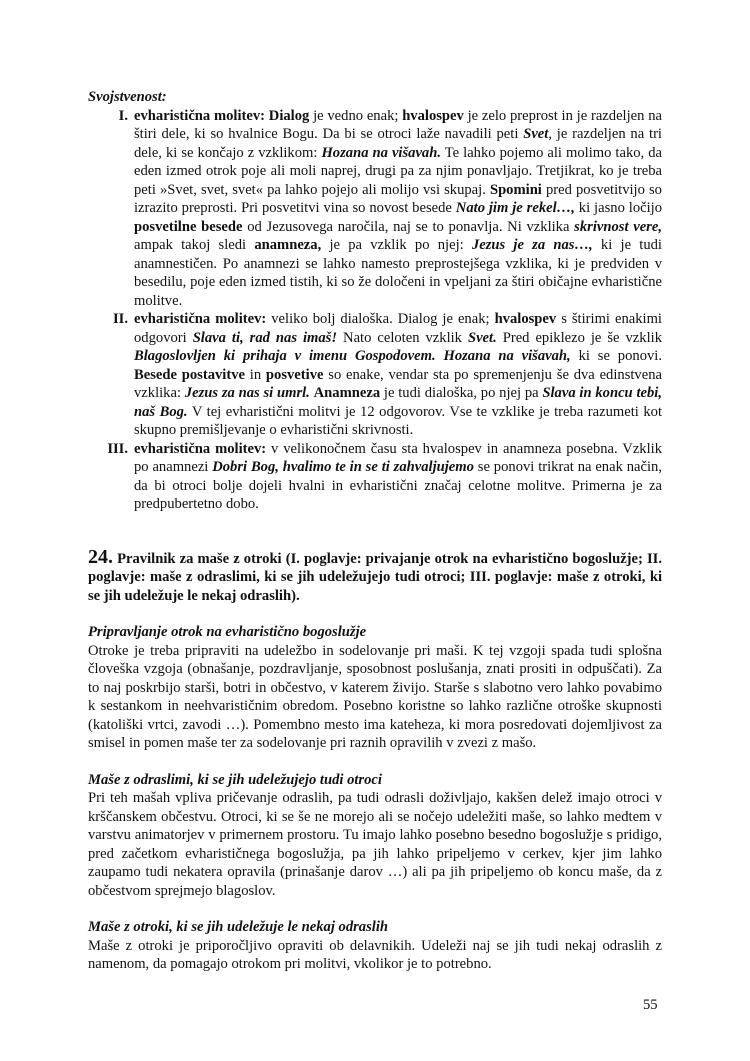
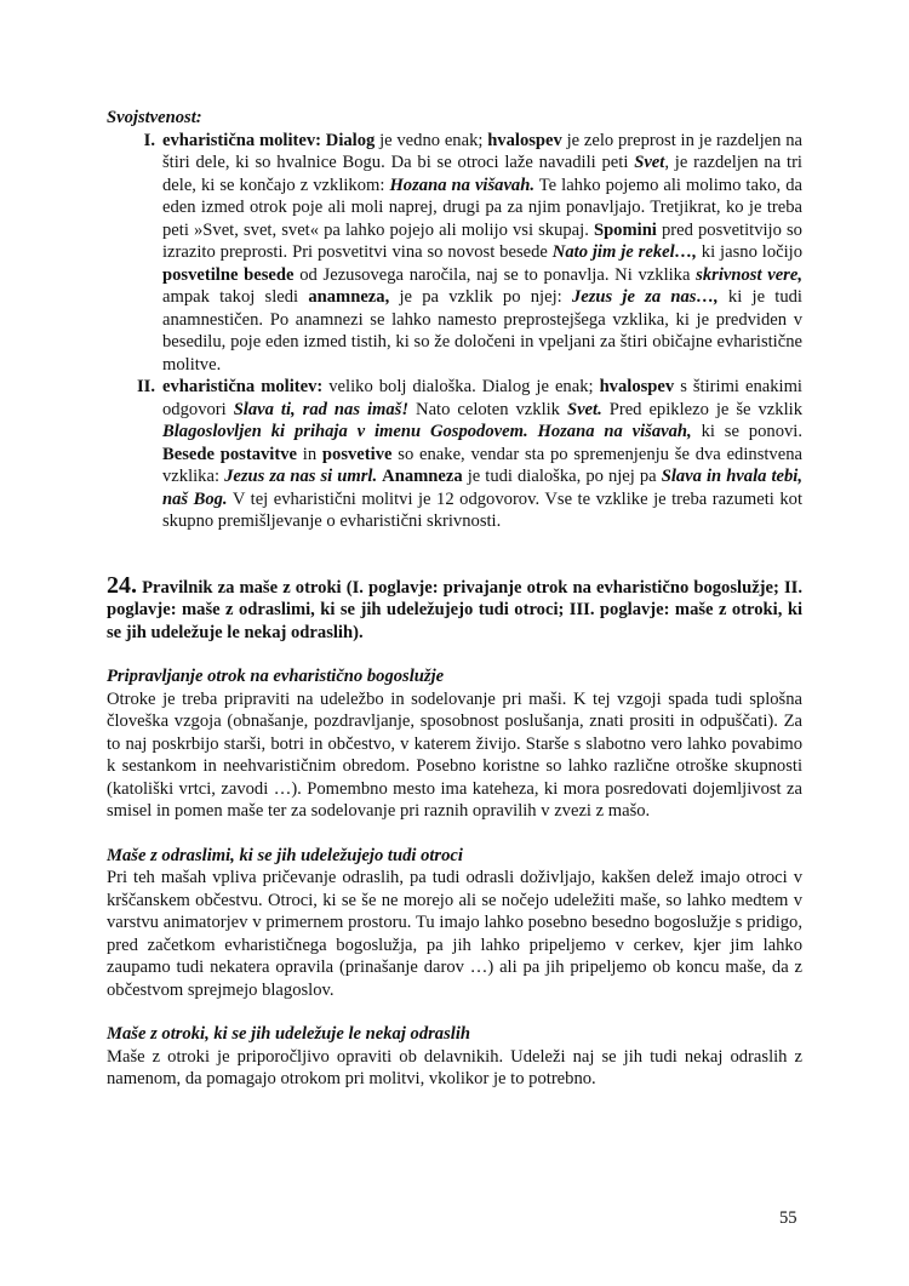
  Svojstvenost:
  I.
  evharistična molitev: Dialog je vedno enak; hvalospev je zelo preprost in je razdeljen na štiri dele, ki so hvalnice Bogu. Da bi se otroci laže navadili peti Svet, je razdeljen na tri dele, ki se končajo z vzklikom: Hozana na višavah. Te lahko pojemo ali molimo tako, da eden izmed otrok poje ali moli naprej, drugi pa za njim ponavljajo. Tretjikrat, ko je treba peti »Svet, svet, svet« pa lahko pojejo ali molijo vsi skupaj. Spomini pred posvetitvijo so izrazito preprosti. Pri posvetitvi vina so novost besede Nato jim je rekel…, ki jasno ločijo posvetilne besede od Jezusovega naročila, naj se to ponavlja. Ni vzklika skrivnost vere, ampak takoj sledi anamneza, je pa vzklik po njej: Jezus je za nas…, ki je tudi anamnestičen. Po anamnezi se lahko namesto preprostejšega vzklika, ki je predviden v besedilu, poje eden izmed tistih, ki so že določeni in vpeljani za štiri običajne evharistične molitve.
  II.
- evharistična molitev: veliko bolj dialoška. Dialog je enak; hvalospev s štirimi enakimi odgovori Slava ti, rad nas imaš! Nato celoten vzklik Svet. Pred epiklezo je še vzklik Blagoslovljen ki prihaja v imenu Gospodovem. Hozana na višavah, ki se ponovi. Besede postavitve in posvetive so enake, vendar sta po spremenjenju še dva edinstvena vzklika: Jezus za nas si umrl. Anamneza je tudi dialoška, po njej pa Slava in koncu tebi, naš Bog. V tej evharistični molitvi je 12 odgovorov. Vse te vzklike je treba razumeti kot skupno premišljevanje o evharistični skrivnosti.
+ evharistična molitev: veliko bolj dialoška. Dialog je enak; hvalospev s štirimi enakimi odgovori Slava ti, rad nas imaš! Nato celoten vzklik Svet. Pred epiklezo je še vzklik Blagoslovljen ki prihaja v imenu Gospodovem. Hozana na višavah, ki se ponovi. Besede postavitve in posvetive so enake, vendar sta po spremenjenju še dva edinstvena vzklika: Jezus za nas si umrl. Anamneza je tudi dialoška, po njej pa Slava in hvala tebi, naš Bog. V tej evharistični molitvi je 12 odgovorov. Vse te vzklike je treba razumeti kot skupno premišljevanje o evharistični skrivnosti.
- III.
- evharistična molitev: v velikonočnem času sta hvalospev in anamneza posebna. Vzklik po anamnezi Dobri Bog, hvalimo te in se ti zahvaljujemo se ponovi trikrat na enak način, da bi otroci bolje dojeli hvalni in evharistični značaj celotne molitve. Primerna je za predpubertetno dobo.
  24. Pravilnik za maše z otroki (I. poglavje: privajanje otrok na evharistično bogoslužje; II. poglavje: maše z odraslimi, ki se jih udeležujejo tudi otroci; III. poglavje: maše z otroki, ki se jih udeležuje le nekaj odraslih).
  Pripravljanje otrok na evharistično bogoslužje
  Otroke je treba pripraviti na udeležbo in sodelovanje pri maši. K tej vzgoji spada tudi splošna človeška vzgoja (obnašanje, pozdravljanje, sposobnost poslušanja, znati prositi in odpuščati). Za to naj poskrbijo starši, botri in občestvo, v katerem živijo. Starše s slabotno vero lahko povabimo k sestankom in neehvarističnim obredom. Posebno koristne so lahko različne otroške skupnosti (katoliški vrtci, zavodi …). Pomembno mesto ima kateheza, ki mora posredovati dojemljivost za smisel in pomen maše ter za sodelovanje pri raznih opravilih v zvezi z mašo.
  Maše z odraslimi, ki se jih udeležujejo tudi otroci
  Pri teh mašah vpliva pričevanje odraslih, pa tudi odrasli doživljajo, kakšen delež imajo otroci v krščanskem občestvu. Otroci, ki se še ne morejo ali se nočejo udeležiti maše, so lahko medtem v varstvu animatorjev v primernem prostoru. Tu imajo lahko posebno besedno bogoslužje s pridigo, pred začetkom evharističnega bogoslužja, pa jih lahko pripeljemo v cerkev, kjer jim lahko zaupamo tudi nekatera opravila (prinašanje darov …) ali pa jih pripeljemo ob koncu maše, da z občestvom sprejmejo blagoslov.
  Maše z otroki, ki se jih udeležuje le nekaj odraslih
  Maše z otroki je priporočljivo opraviti ob delavnikih. Udeleži naj se jih tudi nekaj odraslih z namenom, da pomagajo otrokom pri molitvi, vkolikor je to potrebno.
  55
